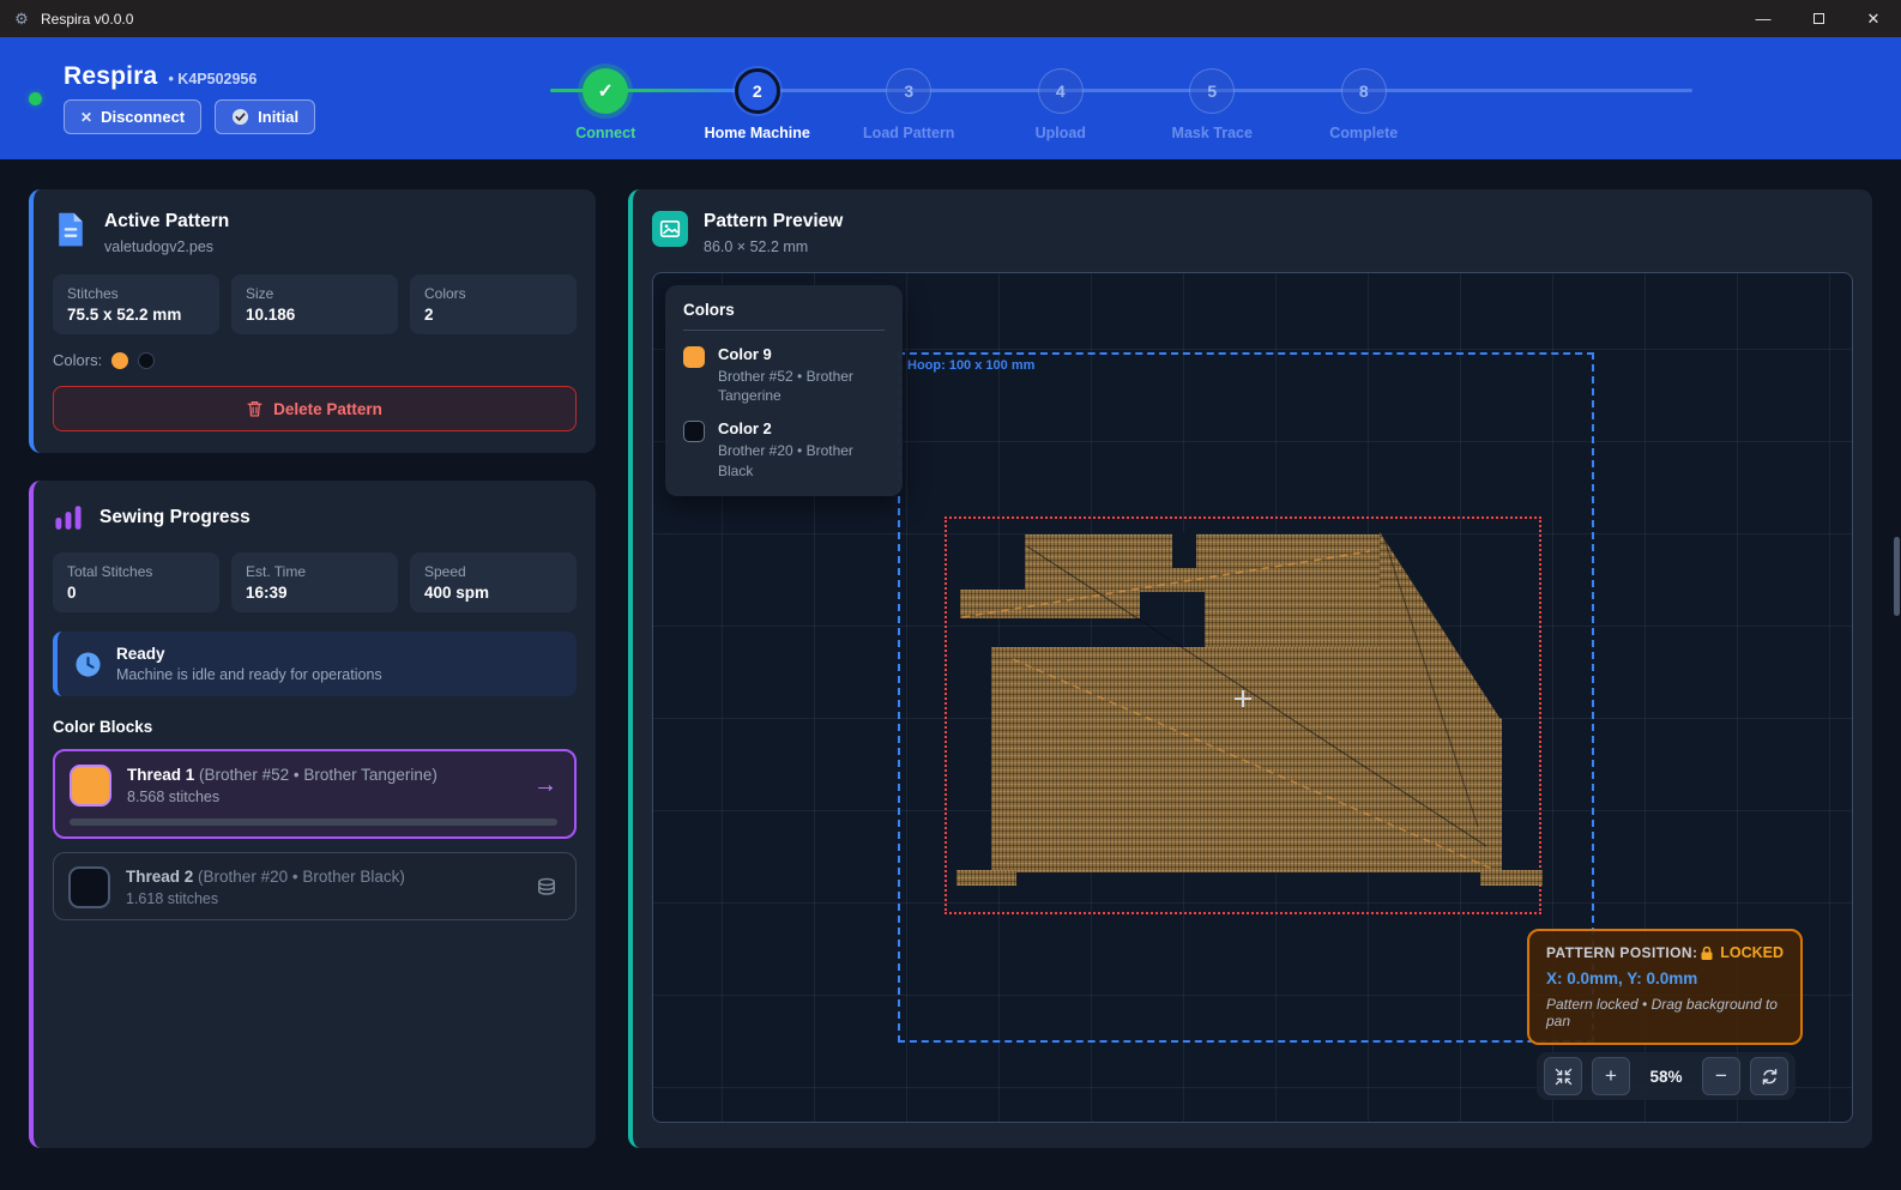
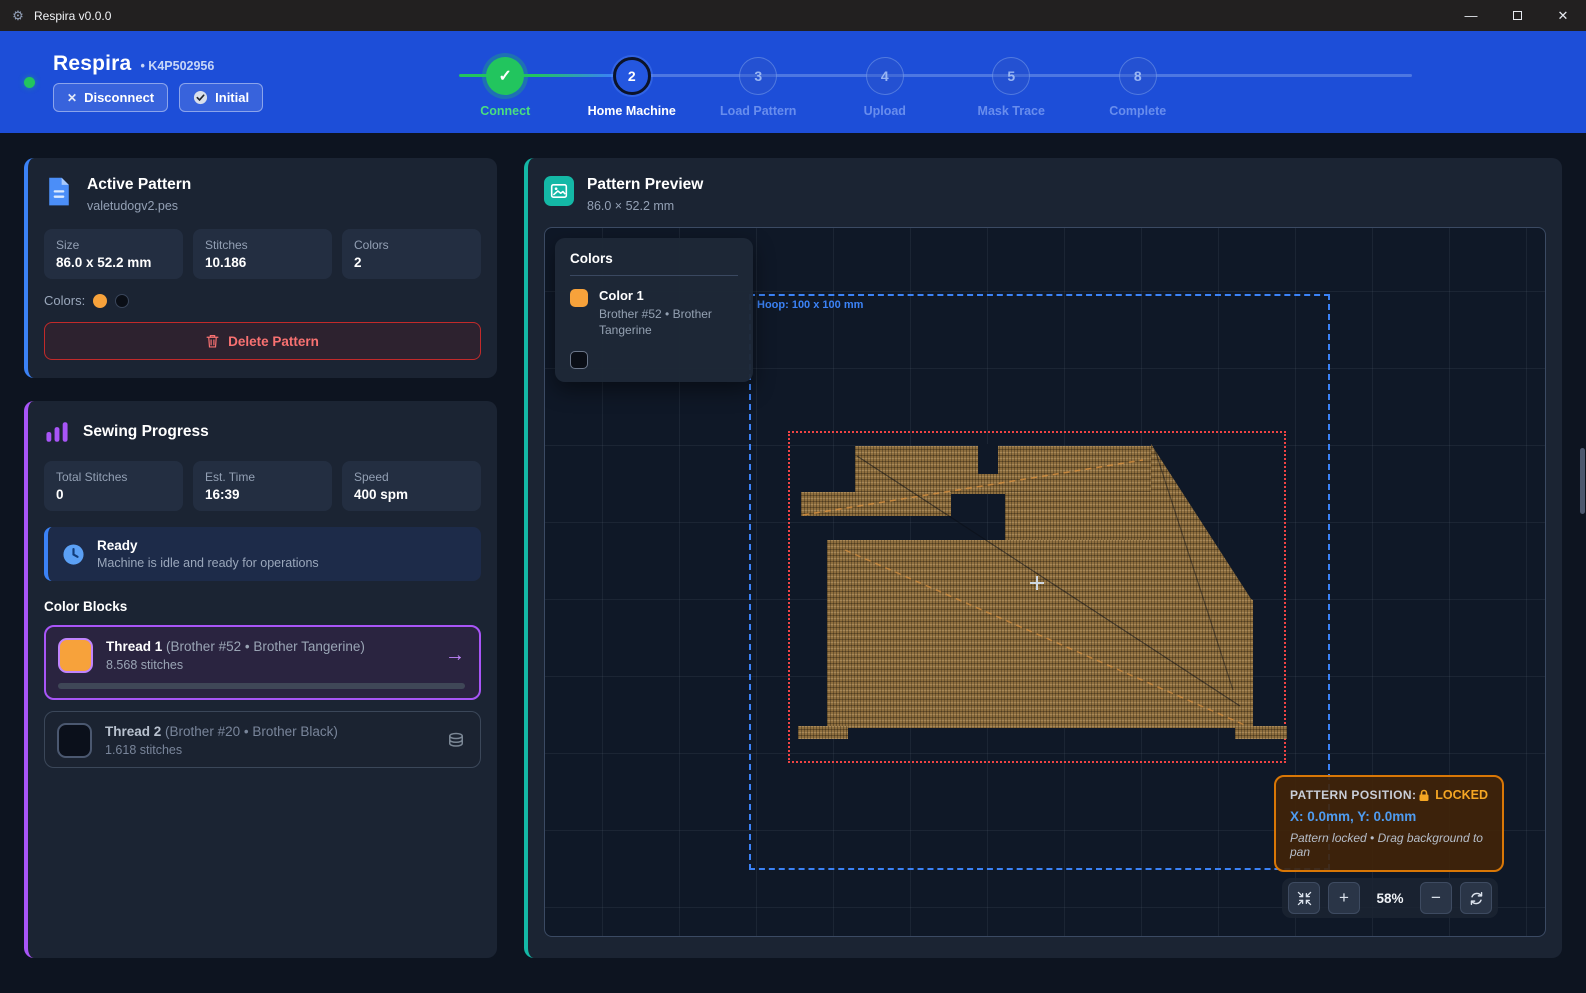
  ⚙
  Respira v0.0.0
  —
  ✕
  Respira
  • K4P502956
  ✕
  Disconnect
  Initial
  ✓
  Connect
  2
  Home Machine
  3
  Load Pattern
  4
  Upload
  5
  Mask Trace
  8
  Complete
  Active Pattern
  valetudogv2.pes
- Stitches
+ Size
- 75.5 x 52.2 mm
+ 86.0 x 52.2 mm
- Size
+ Stitches
  10.186
  Colors
  2
  Colors:
  Delete Pattern
  Sewing Progress
  Total Stitches
  0
  Est. Time
  16:39
  Speed
  400 spm
  Ready
  Machine is idle and ready for operations
  Color Blocks
  Thread 1 (Brother #52 • Brother Tangerine)
  8.568 stitches
  →
  Thread 2 (Brother #20 • Brother Black)
  1.618 stitches
  Pattern Preview
  86.0 × 52.2 mm
  Hoop: 100 x 100 mm
  Colors
- Color 9
+ Color 1
  Brother #52 • Brother Tangerine
- Color 2
- Brother #20 • Brother Black
  PATTERN POSITION:
  LOCKED
  X: 0.0mm, Y: 0.0mm
  Pattern locked • Drag background to pan
  +
  58%
  −
